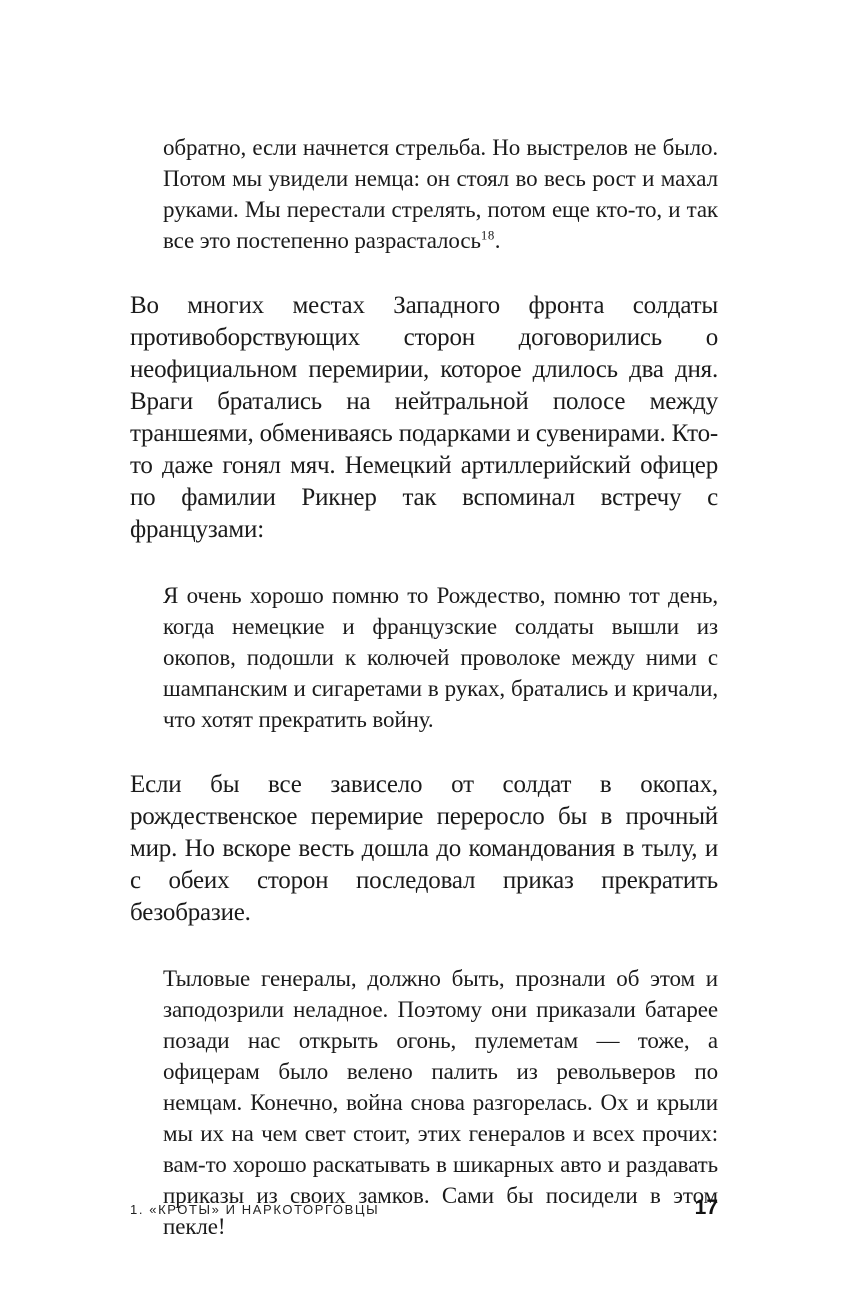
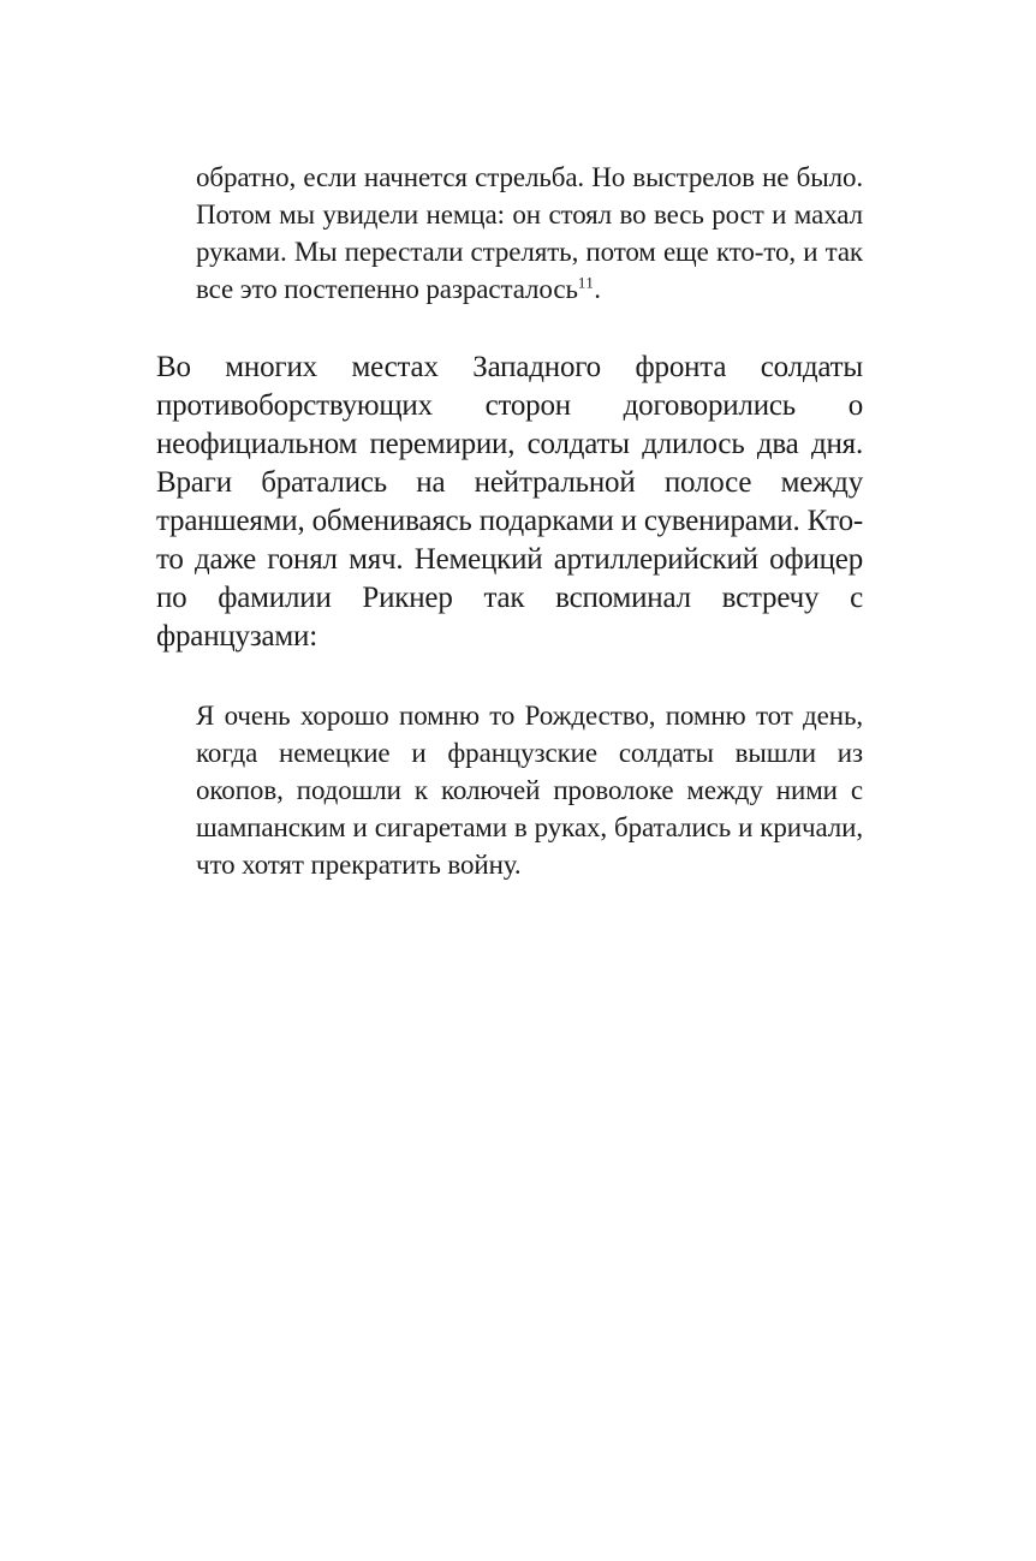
- обратно, если начнется стрельба. Но выстрелов не было. Потом мы увидели немца: он стоял во весь рост и махал руками. Мы перестали стрелять, потом еще кто-то, и так все это постепенно разрасталось18.
+ обратно, если начнется стрельба. Но выстрелов не было. Потом мы увидели немца: он стоял во весь рост и махал руками. Мы перестали стрелять, потом еще кто-то, и так все это постепенно разрасталось11.
- Во многих местах Западного фронта солдаты противоборствующих сторон договорились о неофициальном перемирии, которое длилось два дня. Враги братались на нейтральной полосе между траншеями, обмениваясь подарками и сувенирами. Кто-то даже гонял мяч. Немецкий артиллерийский офицер по фамилии Рикнер так вспоминал встречу с французами:
+ Во многих местах Западного фронта солдаты противоборствующих сторон договорились о неофициальном перемирии, солдаты длилось два дня. Враги братались на нейтральной полосе между траншеями, обмениваясь подарками и сувенирами. Кто-то даже гонял мяч. Немецкий артиллерийский офицер по фамилии Рикнер так вспоминал встречу с французами:
  Я очень хорошо помню то Рождество, помню тот день, когда немецкие и французские солдаты вышли из окопов, подошли к колючей проволоке между ними с шампанским и сигаретами в руках, братались и кричали, что хотят прекратить войну.
- Если бы все зависело от солдат в окопах, рождественское перемирие переросло бы в прочный мир. Но вскоре весть дошла до командования в тылу, и с обеих сторон последовал приказ прекратить безобразие.
- Тыловые генералы, должно быть, прознали об этом и заподозрили неладное. Поэтому они приказали батарее позади нас открыть огонь, пулеметам — тоже, а офицерам было велено палить из револьверов по немцам. Конечно, война снова разгорелась. Ох и крыли мы их на чем свет стоит, этих генералов и всех прочих: вам-то хорошо раскатывать в шикарных авто и раздавать приказы из своих замков. Сами бы посидели в этом пекле!
- 1. «КРОТЫ» И НАРКОТОРГОВЦЫ
- 17
